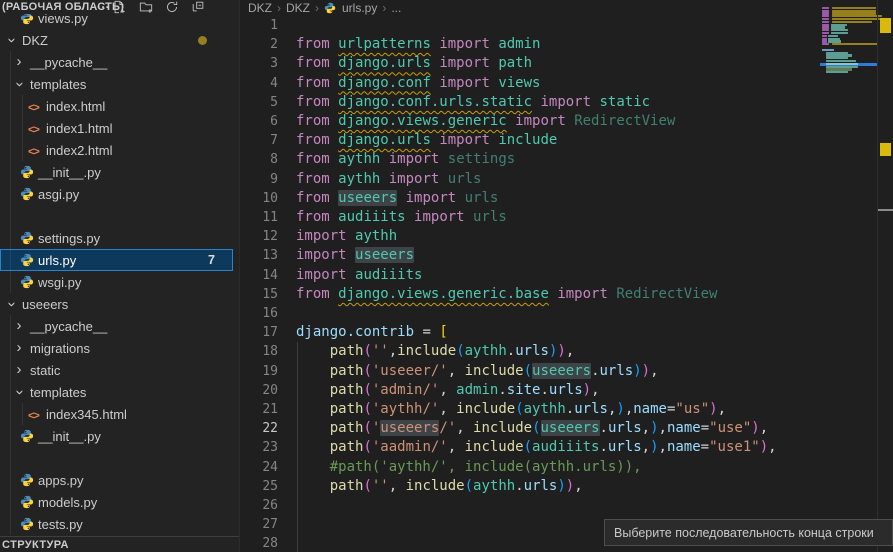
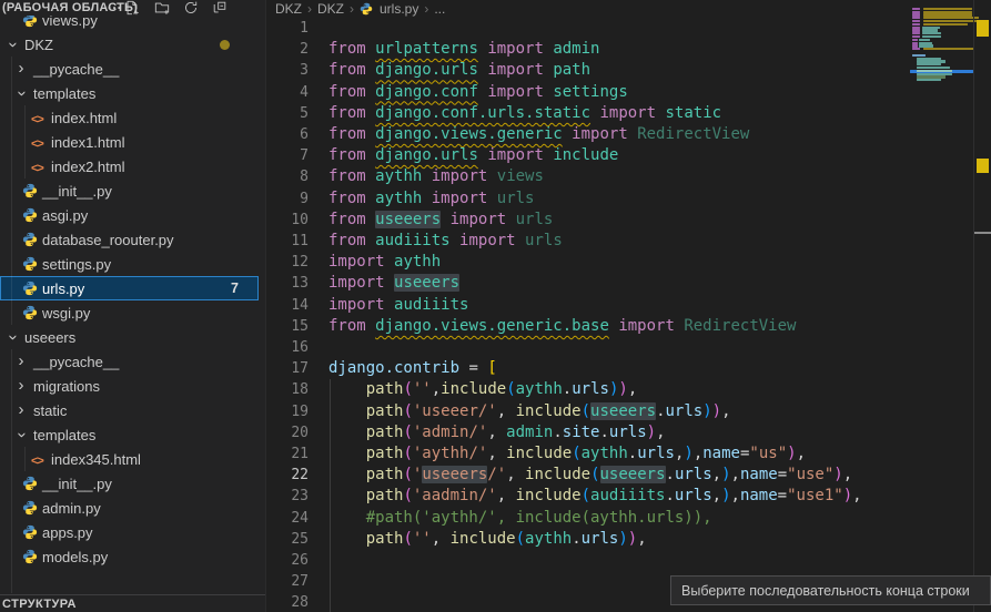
  views.py
  DKZ
  ›
  __pycache__
  templates
  <>
  index.html
  <>
  index1.html
  <>
  index2.html
  __init__.py
  asgi.py
+ database_roouter.py
  settings.py
  urls.py
  7
  wsgi.py
  useeers
  ›
  __pycache__
  ›
  migrations
  ›
  static
  templates
  <>
  index345.html
  __init__.py
+ admin.py
  apps.py
  models.py
- tests.py
  (РАБОЧАЯ ОБЛАСТЬ)
  ...
  СТРУКТУРА
  DKZ
  ›
  DKZ
  ›
  urls.py
  ›
  ...
  1
  2
  from urlpatterns import admin
  3
  from django.urls import path
  4
- from django.conf import views
+ from django.conf import settings
  5
  from django.conf.urls.static import static
  6
  from django.views.generic import RedirectView
  7
  from django.urls import include
  8
- from aythh import settings
+ from aythh import views
  9
  from aythh import urls
  10
  from useeers import urls
  11
  from audiiits import urls
  12
  import aythh
  13
  import useeers
  14
  import audiiits
  15
  from django.views.generic.base import RedirectView
  16
  17
  django.contrib = [
  18
  path('',include(aythh.urls)),
  19
  path('useeer/', include(useeers.urls)),
  20
  path('admin/', admin.site.urls),
  21
  path('aythh/', include(aythh.urls,),name="us"),
  22
  path('useeers/', include(useeers.urls,),name="use"),
  23
  path('aadmin/', include(audiiits.urls,),name="use1"),
  24
  #path('aythh/', include(aythh.urls)),
  25
  path('', include(aythh.urls)),
  26
  27
  28
  Выберите последовательность конца строки
